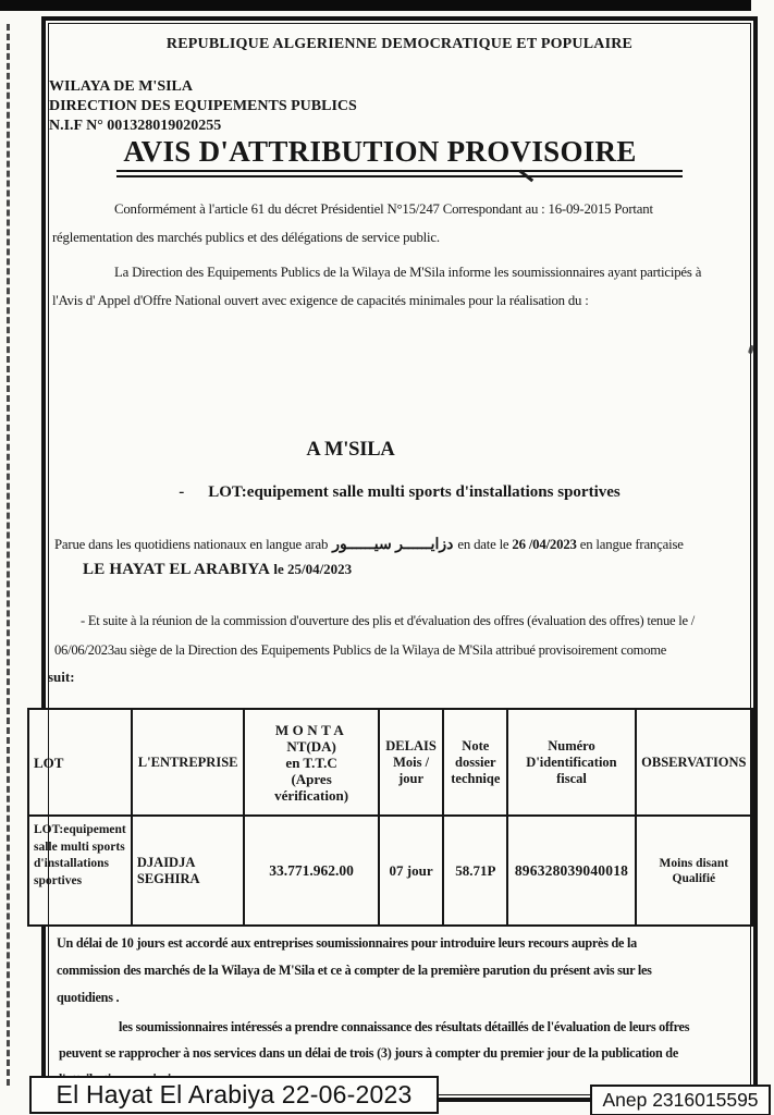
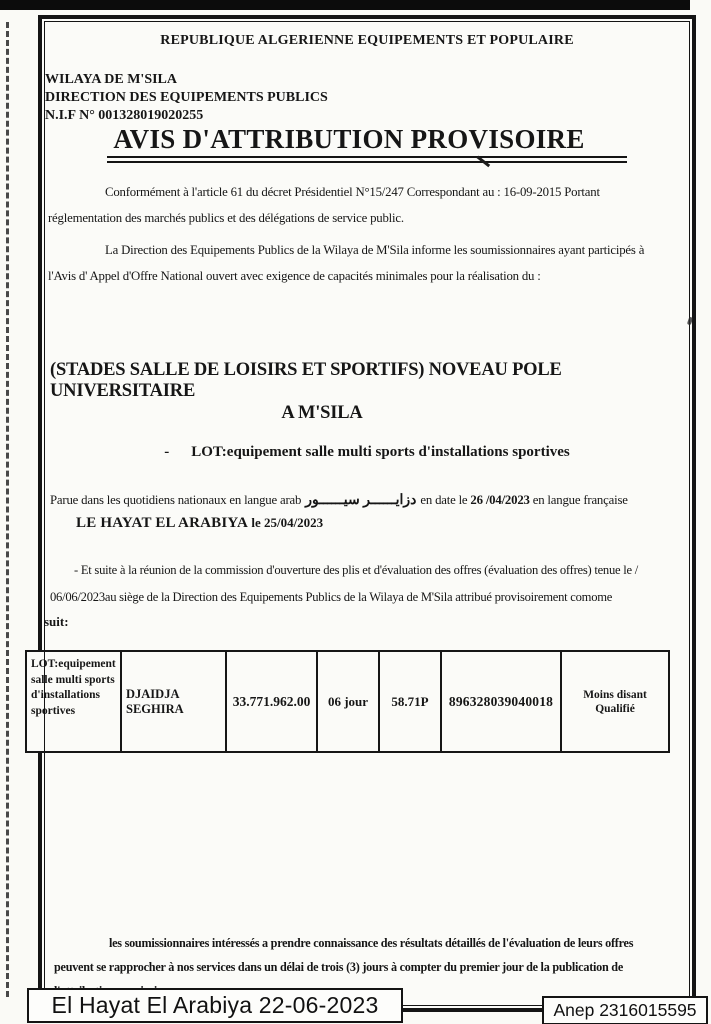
- REPUBLIQUE ALGERIENNE DEMOCRATIQUE ET POPULAIRE
+ REPUBLIQUE ALGERIENNE EQUIPEMENTS ET POPULAIRE
  WILAYA DE M'SILA
  DIRECTION DES EQUIPEMENTS PUBLICS
  N.I.F N° 001328019020255
  AVIS D'ATTRIBUTION PROVISOIRE
  Conformément à l'article 61 du décret Présidentiel N°15/247 Correspondant au : 16-09-2015 Portant
  réglementation des marchés publics et des délégations de service public.
  La Direction des Equipements Publics de la Wilaya de M'Sila informe les soumissionnaires ayant participés à
  l'Avis d' Appel d'Offre National ouvert avec exigence de capacités minimales pour la réalisation du :
+ (STADES SALLE DE LOISIRS ET SPORTIFS) NOVEAU POLE UNIVERSITAIRE
  A M'SILA
  - LOT:equipement salle multi sports d'installations sportives
  Parue dans les quotidiens nationaux en langue arab دزايــــــر سيــــــور en date le 26 /04/2023 en langue française
  LE HAYAT EL ARABIYA le 25/04/2023
  - Et suite à la réunion de la commission d'ouverture des plis et d'évaluation des offres (évaluation des offres) tenue le /
  06/06/2023au siège de la Direction des Equipements Publics de la Wilaya de M'Sila attribué provisoirement comome
  suit:
- LOT	L'ENTREPRISE	MONTA NT(DA) en T.T.C (Apres vérification)	DELAIS Mois / jour	Note dossier techniqe	Numéro D'identification fiscal	OBSERVATIONS
- LOT:equipement salle multi sports d'installations sportives	DJAIDJA SEGHIRA	33.771.962.00	07 jour	58.71P	896328039040018	Moins disant Qualifié
+ LOT:equipement salle multi sports d'installations sportives	DJAIDJA SEGHIRA	33.771.962.00	06 jour	58.71P	896328039040018	Moins disant Qualifié
- Un délai de 10 jours est accordé aux entreprises soumissionnaires pour introduire leurs recours auprès de la
- commission des marchés de la Wilaya de M'Sila et ce à compter de la première parution du présent avis sur les
- quotidiens .
  les soumissionnaires intéressés a prendre connaissance des résultats détaillés de l'évaluation de leurs offres
  peuvent se rapprocher à nos services dans un délai de trois (3) jours à compter du premier jour de la publication de
  El Hayat El Arabiya 22-06-2023
  Anep 2316015595
